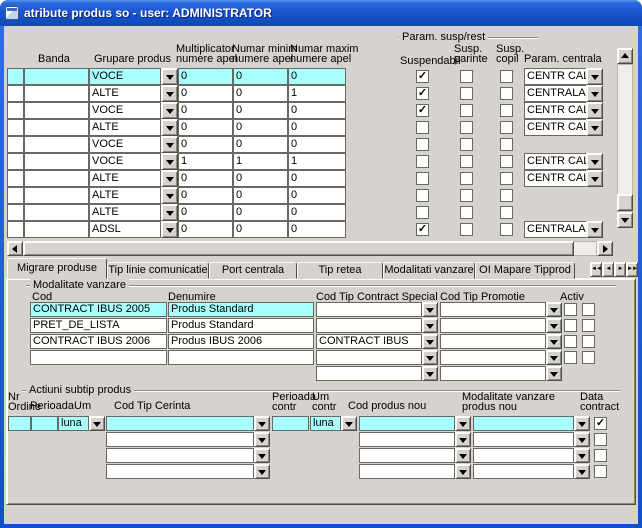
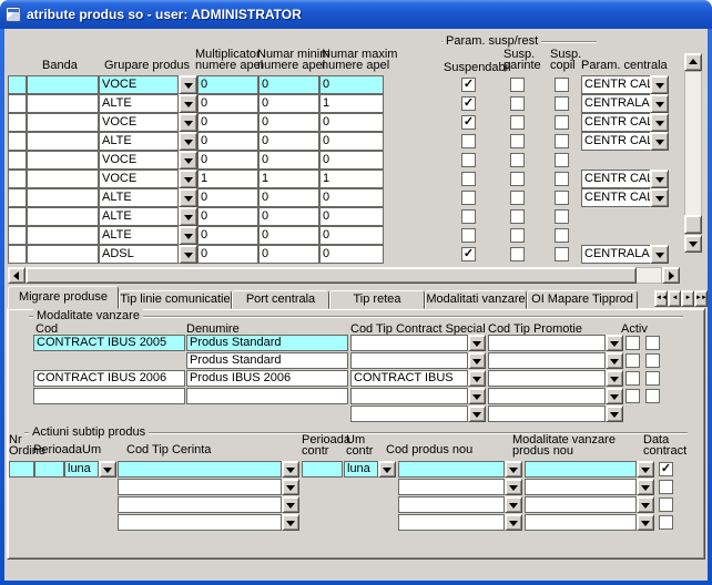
  atribute produs so - user: ADMINISTRATOR
  Banda
  Grupare produs
  Multiplicator
  numere apel
  Numar minim
  numere apel
  Numar maxim
  numere apel
  Param. susp/rest
  Suspendabil
  Susp.
  parinte
  Susp.
  copil
  Param. centrala
  VOCE
  0
  0
  0
  ✓
  CENTR CA
  ALTE
  0
  0
  1
  ✓
  CENTRALA
  VOCE
  0
  0
  0
  ✓
  CENTR CA
  ALTE
  0
  0
  0
  CENTR CA
  VOCE
  0
  0
  0
  VOCE
  1
  1
  1
  CENTR CA
  ALTE
  0
  0
  0
  CENTR CA
  ALTE
  0
  0
  0
  ALTE
  0
  0
  0
  ADSL
  0
  0
  0
  ✓
  CENTRALA
  Migrare produse
  Tip linie comunicatie
  Port centrala
  Tip retea
  Modalitati vanzare
  OI Mapare Tipprod
  Modalitate vanzare
  Cod
  Denumire
  Cod Tip Contract Special
  Cod Tip Promotie
  Activ
  CONTRACT IBUS 2005
  Produs Standard
- PRET_DE_LISTA
  Produs Standard
  CONTRACT IBUS 2006
  Produs IBUS 2006
  CONTRACT IBUS
  Actiuni subtip produs
  Nr
  Ordine
  Perioada
  Um
  Cod Tip Cerinta
  Perioada
  contr
  Um
  contr
  Cod produs nou
  Modalitate vanzare
  produs nou
  Data
  contract
  luna
  luna
  ✓
